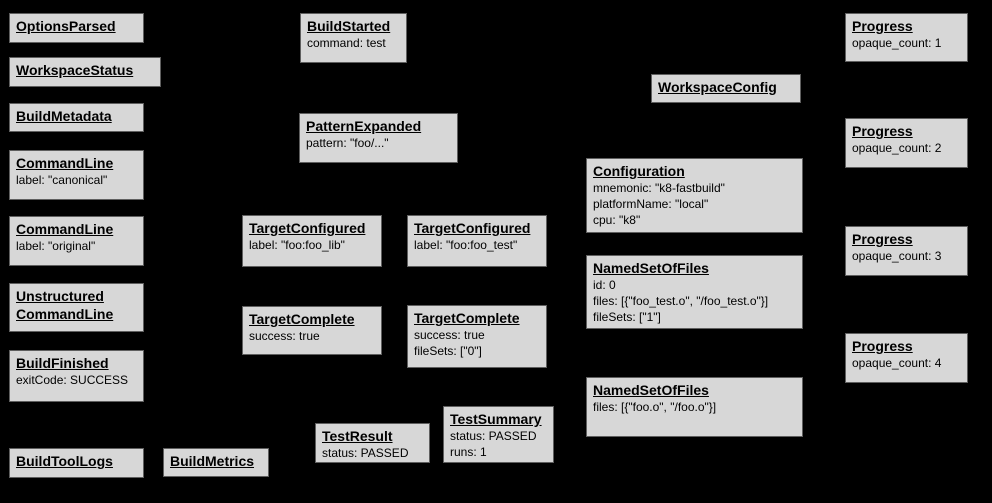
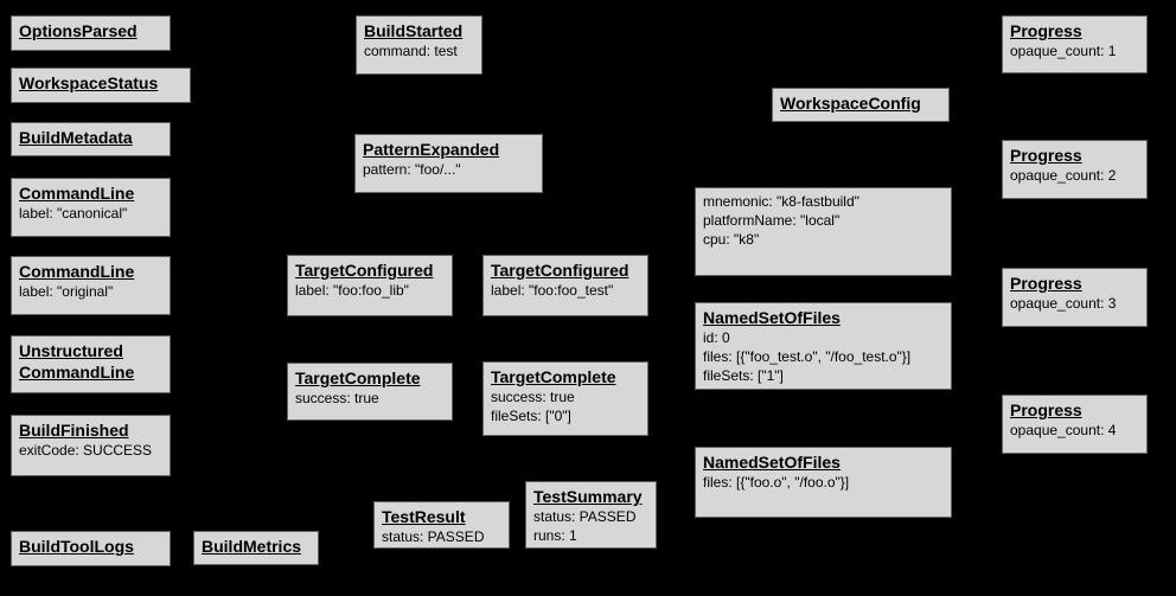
  OptionsParsed
  WorkspaceStatus
  BuildMetadata
  CommandLine
  label: "canonical"
  CommandLine
  label: "original"
  Unstructured
  CommandLine
  BuildFinished
  exitCode: SUCCESS
  BuildToolLogs
  BuildMetrics
  BuildStarted
  command: test
  PatternExpanded
  pattern: "foo/..."
  TargetConfigured
  label: "foo:foo_lib"
  TargetConfigured
  label: "foo:foo_test"
  TargetComplete
  success: true
  TargetComplete
  success: true
  fileSets: ["0"]
  TestResult
  status: PASSED
  TestSummary
  status: PASSED
  runs: 1
  WorkspaceConfig
- Configuration
  mnemonic: "k8-fastbuild"
  platformName: "local"
  cpu: "k8"
  NamedSetOfFiles
  id: 0
  files: [{"foo_test.o", "/foo_test.o"}]
  fileSets: ["1"]
  NamedSetOfFiles
  files: [{"foo.o", "/foo.o"}]
  Progress
  opaque_count: 1
  Progress
  opaque_count: 2
  Progress
  opaque_count: 3
  Progress
  opaque_count: 4
